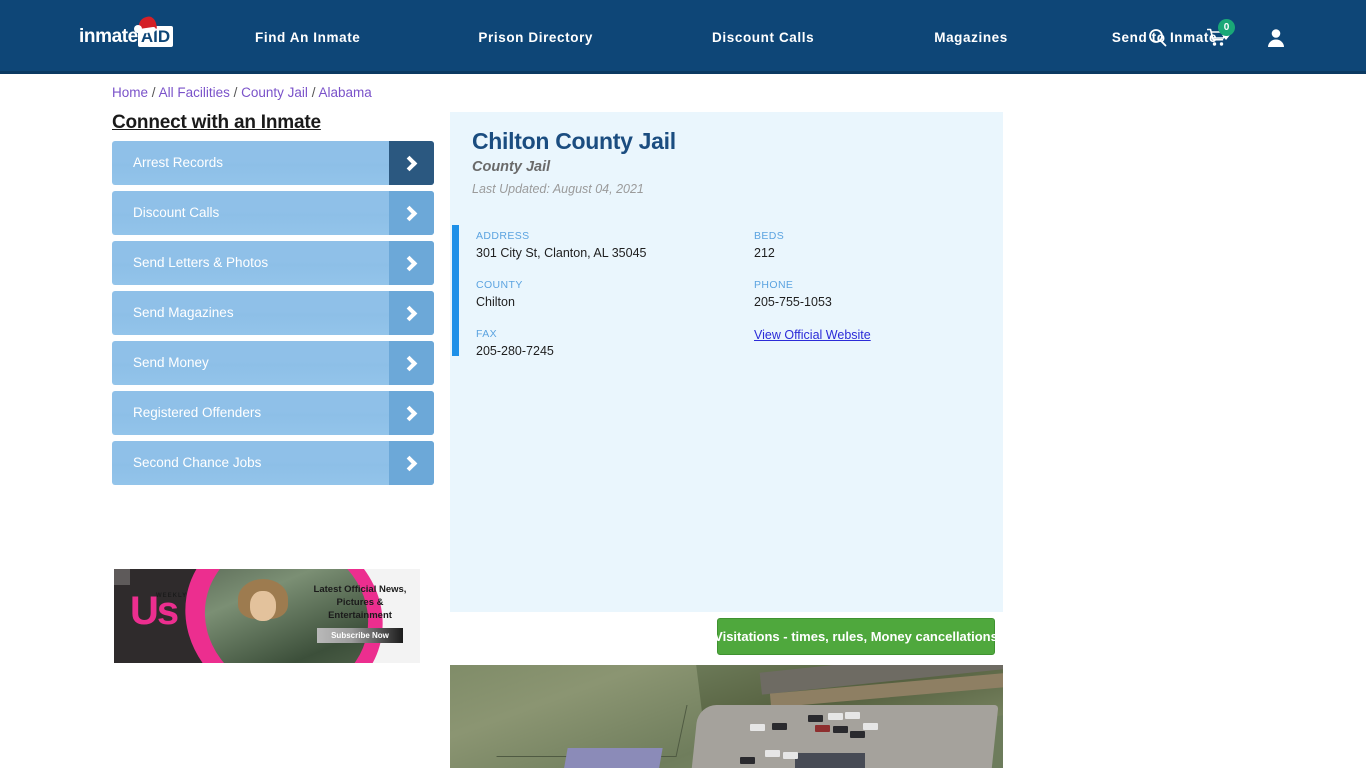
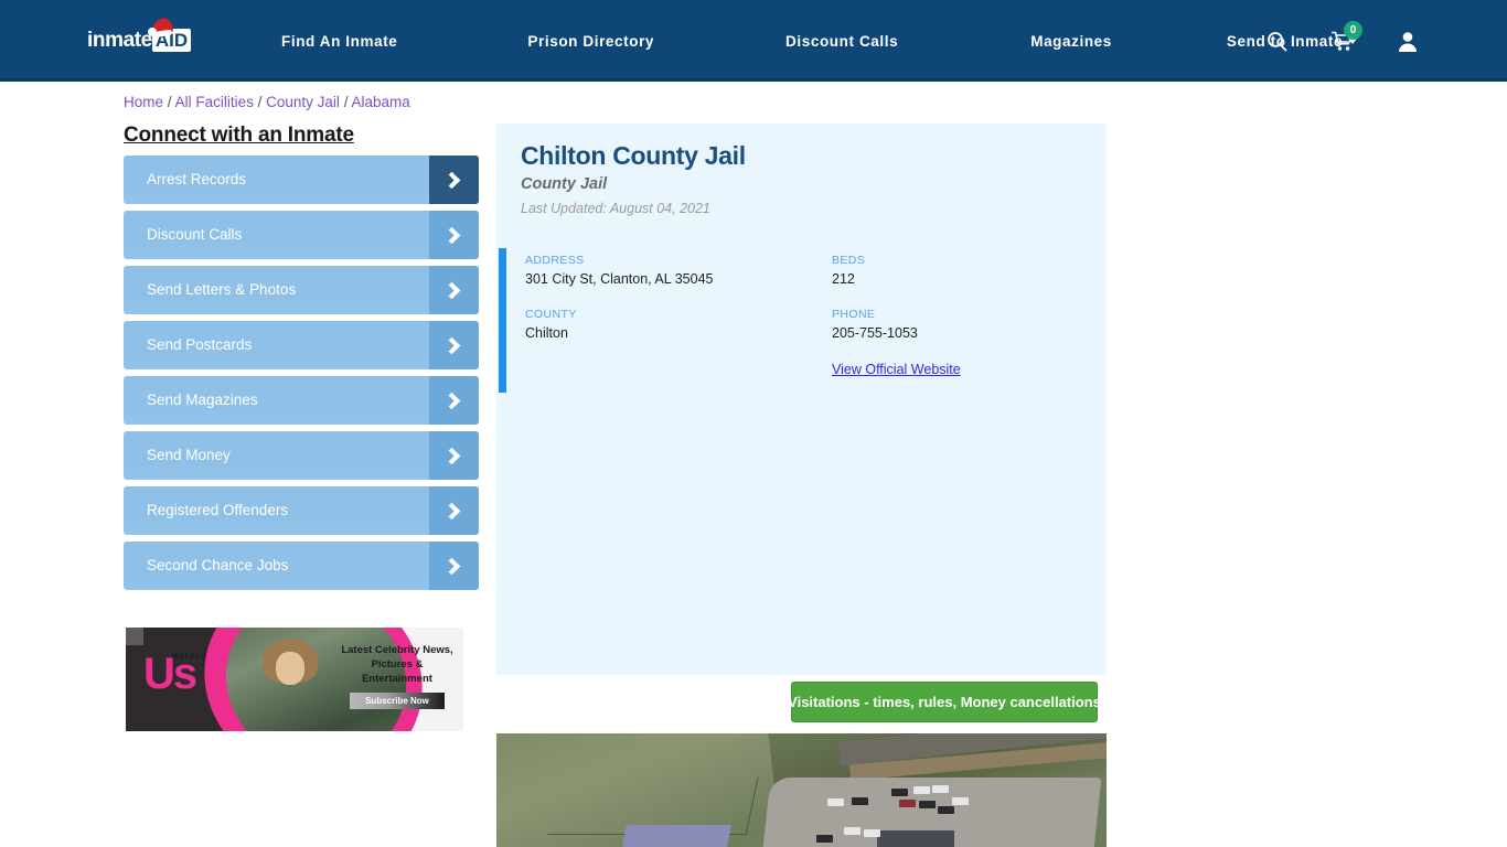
  inmate AID
  Find An Inmate
  Prison Directory
  Discount Calls
  Magazines
  Send t Inmat
  0
  Home / All Facilities / County Jail / Alabama
  Connect with an Inmate
  Arrest Records
  Discount Calls
  Send Letters & Photos
+ Send Postcards
  Send Magazines
  Send Money
  Registered Offenders
  Second Chance Jobs
  Us
- Latest Official News, Pictures & Entertainment
+ Latest Celebrity News, Pictures & Entertainment
  Subscribe Now
  Chilton County Jail
  County Jail
  Last Updated: August 04, 2021
  ADDRESS
  301 City St, Clanton, AL 35045
  COUNTY
  Chilton
- FAX
- 205-280-7245
  BEDS
  212
  PHONE
  205-755-1053
  View Official Website
  Visitations - times, rules, Money cancellations
